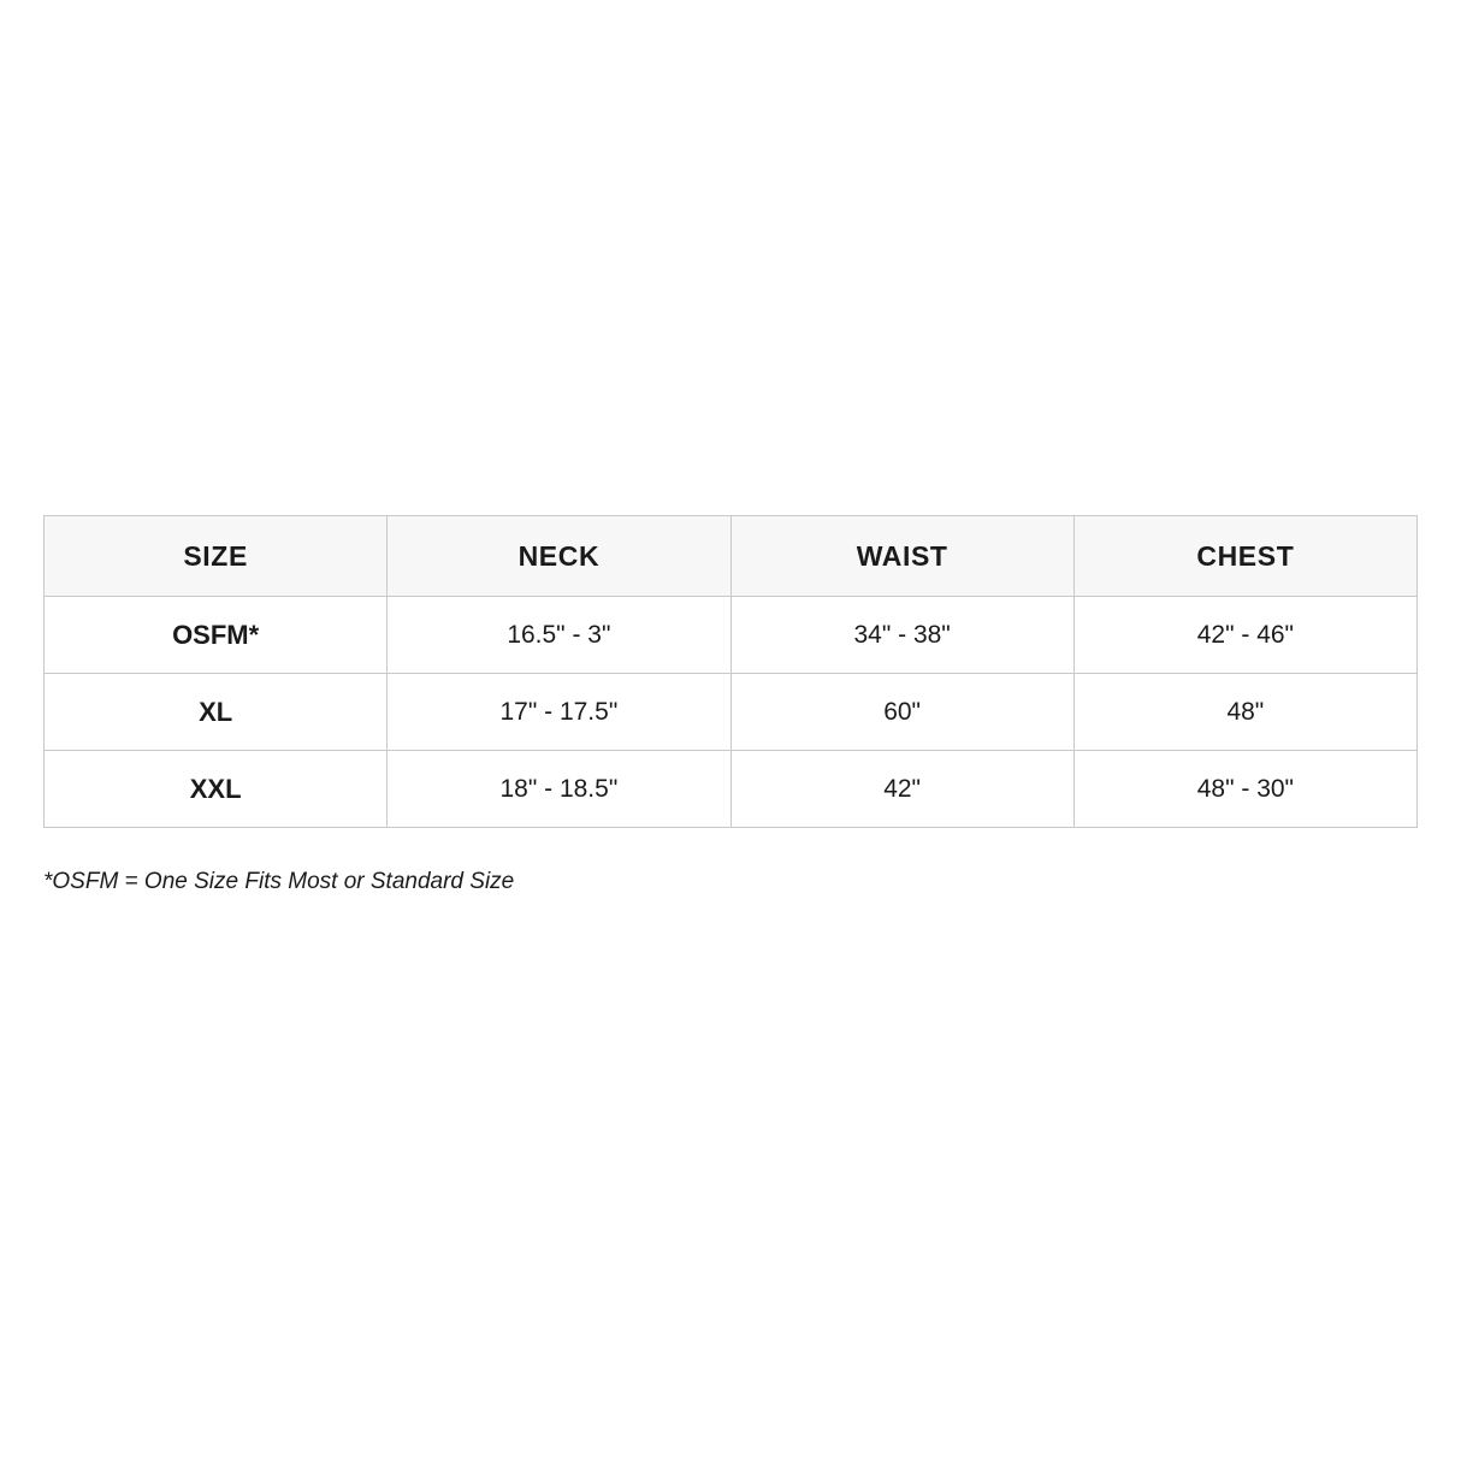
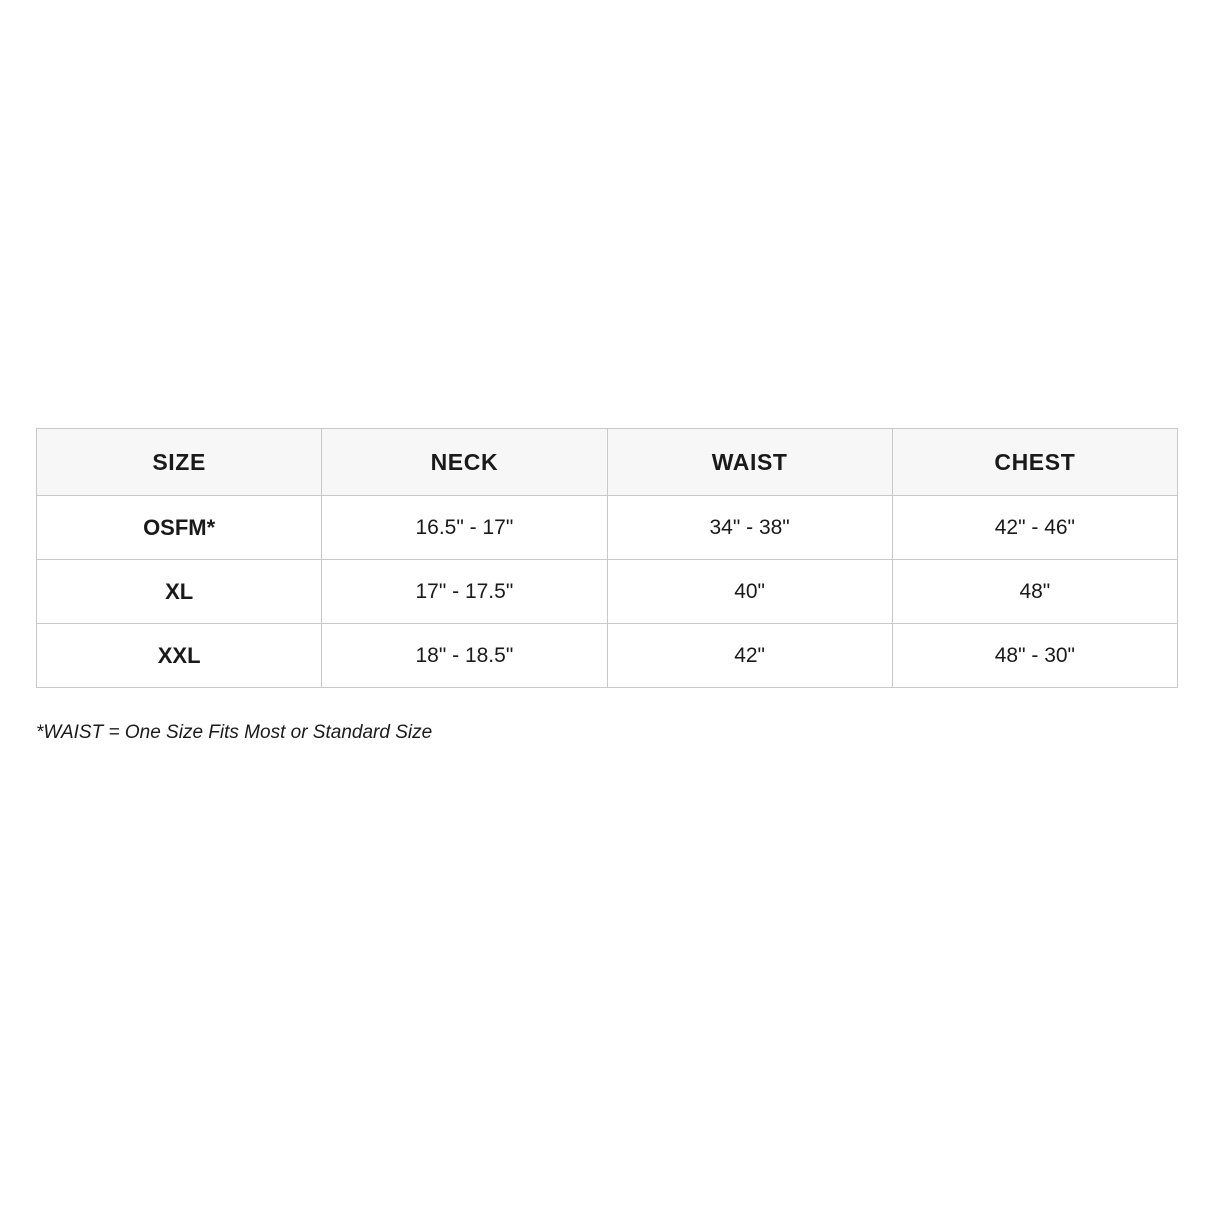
  SIZE	NECK	WAIST	CHEST
- OSFM*	16.5" - 3"	34" - 38"	42" - 46"
+ OSFM*	16.5" - 17"	34" - 38"	42" - 46"
- XL	17" - 17.5"	60"	48"
+ XL	17" - 17.5"	40"	48"
  XXL	18" - 18.5"	42"	48" - 30"
- *OSFM = One Size Fits Most or Standard Size
+ *WAIST = One Size Fits Most or Standard Size
